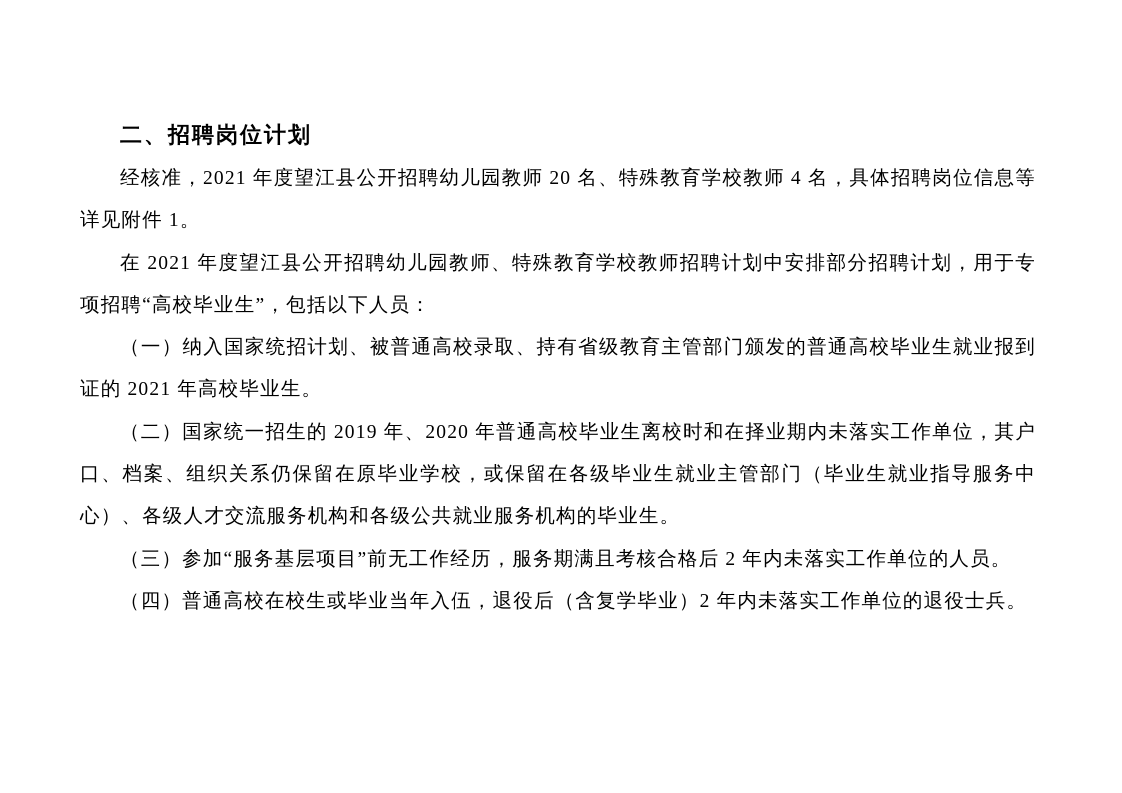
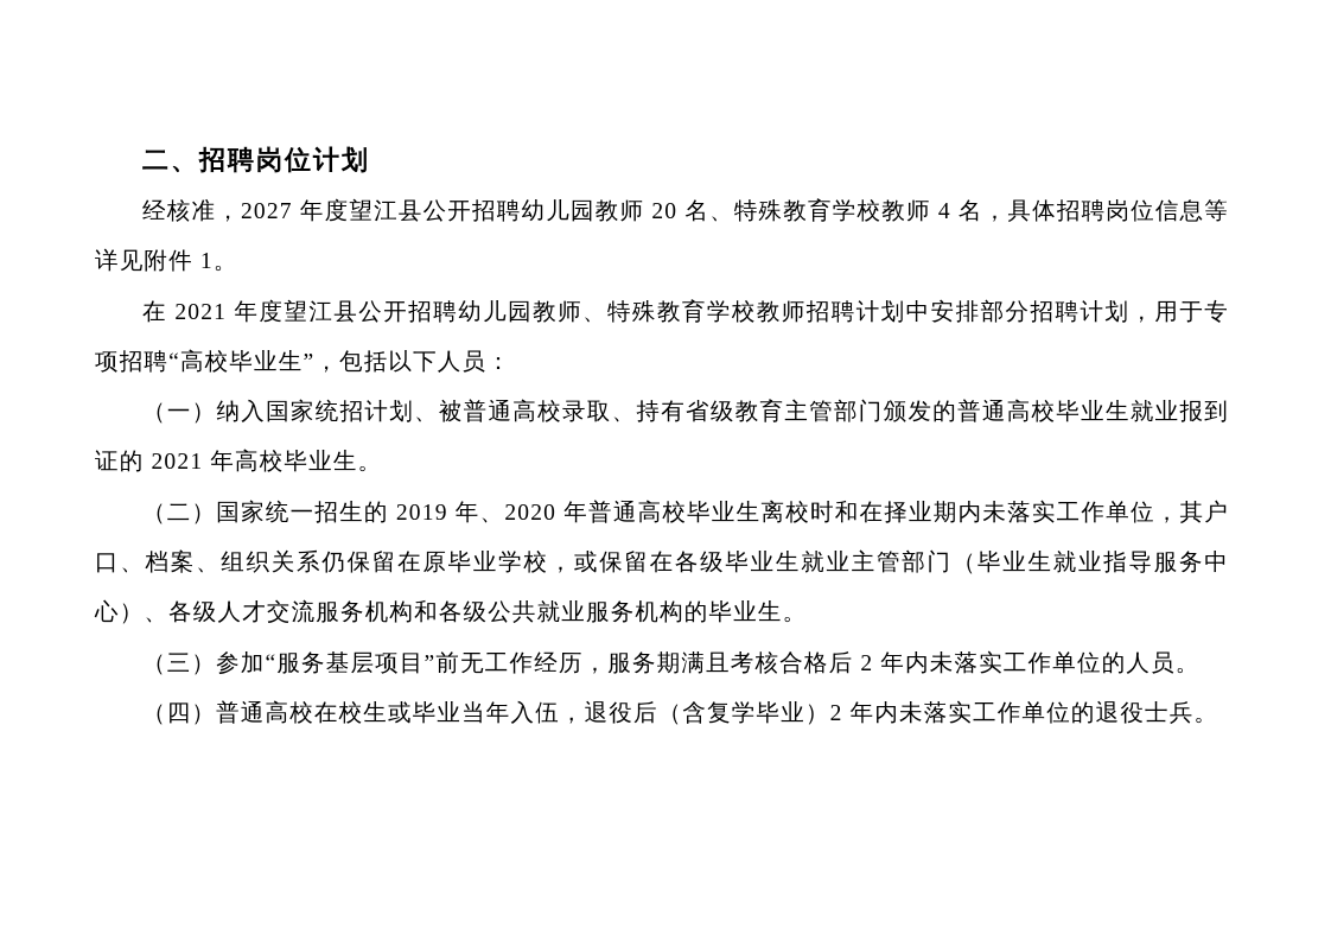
  二、招聘岗位计划
- 经核准，2021 年度望江县公开招聘幼儿园教师 20 名、特殊教育学校教师 4 名，具体招聘岗位信息等详见附件 1。
+ 经核准，2027 年度望江县公开招聘幼儿园教师 20 名、特殊教育学校教师 4 名，具体招聘岗位信息等详见附件 1。
  在 2021 年度望江县公开招聘幼儿园教师、特殊教育学校教师招聘计划中安排部分招聘计划，用于专项招聘“高校毕业生”，包括以下人员：
  （一）纳入国家统招计划、被普通高校录取、持有省级教育主管部门颁发的普通高校毕业生就业报到证的 2021 年高校毕业生。
  （二）国家统一招生的 2019 年、2020 年普通高校毕业生离校时和在择业期内未落实工作单位，其户口、档案、组织关系仍保留在原毕业学校，或保留在各级毕业生就业主管部门（毕业生就业指导服务中心）、各级人才交流服务机构和各级公共就业服务机构的毕业生。
  （三）参加“服务基层项目”前无工作经历，服务期满且考核合格后 2 年内未落实工作单位的人员。
  （四）普通高校在校生或毕业当年入伍，退役后（含复学毕业）2 年内未落实工作单位的退役士兵。
